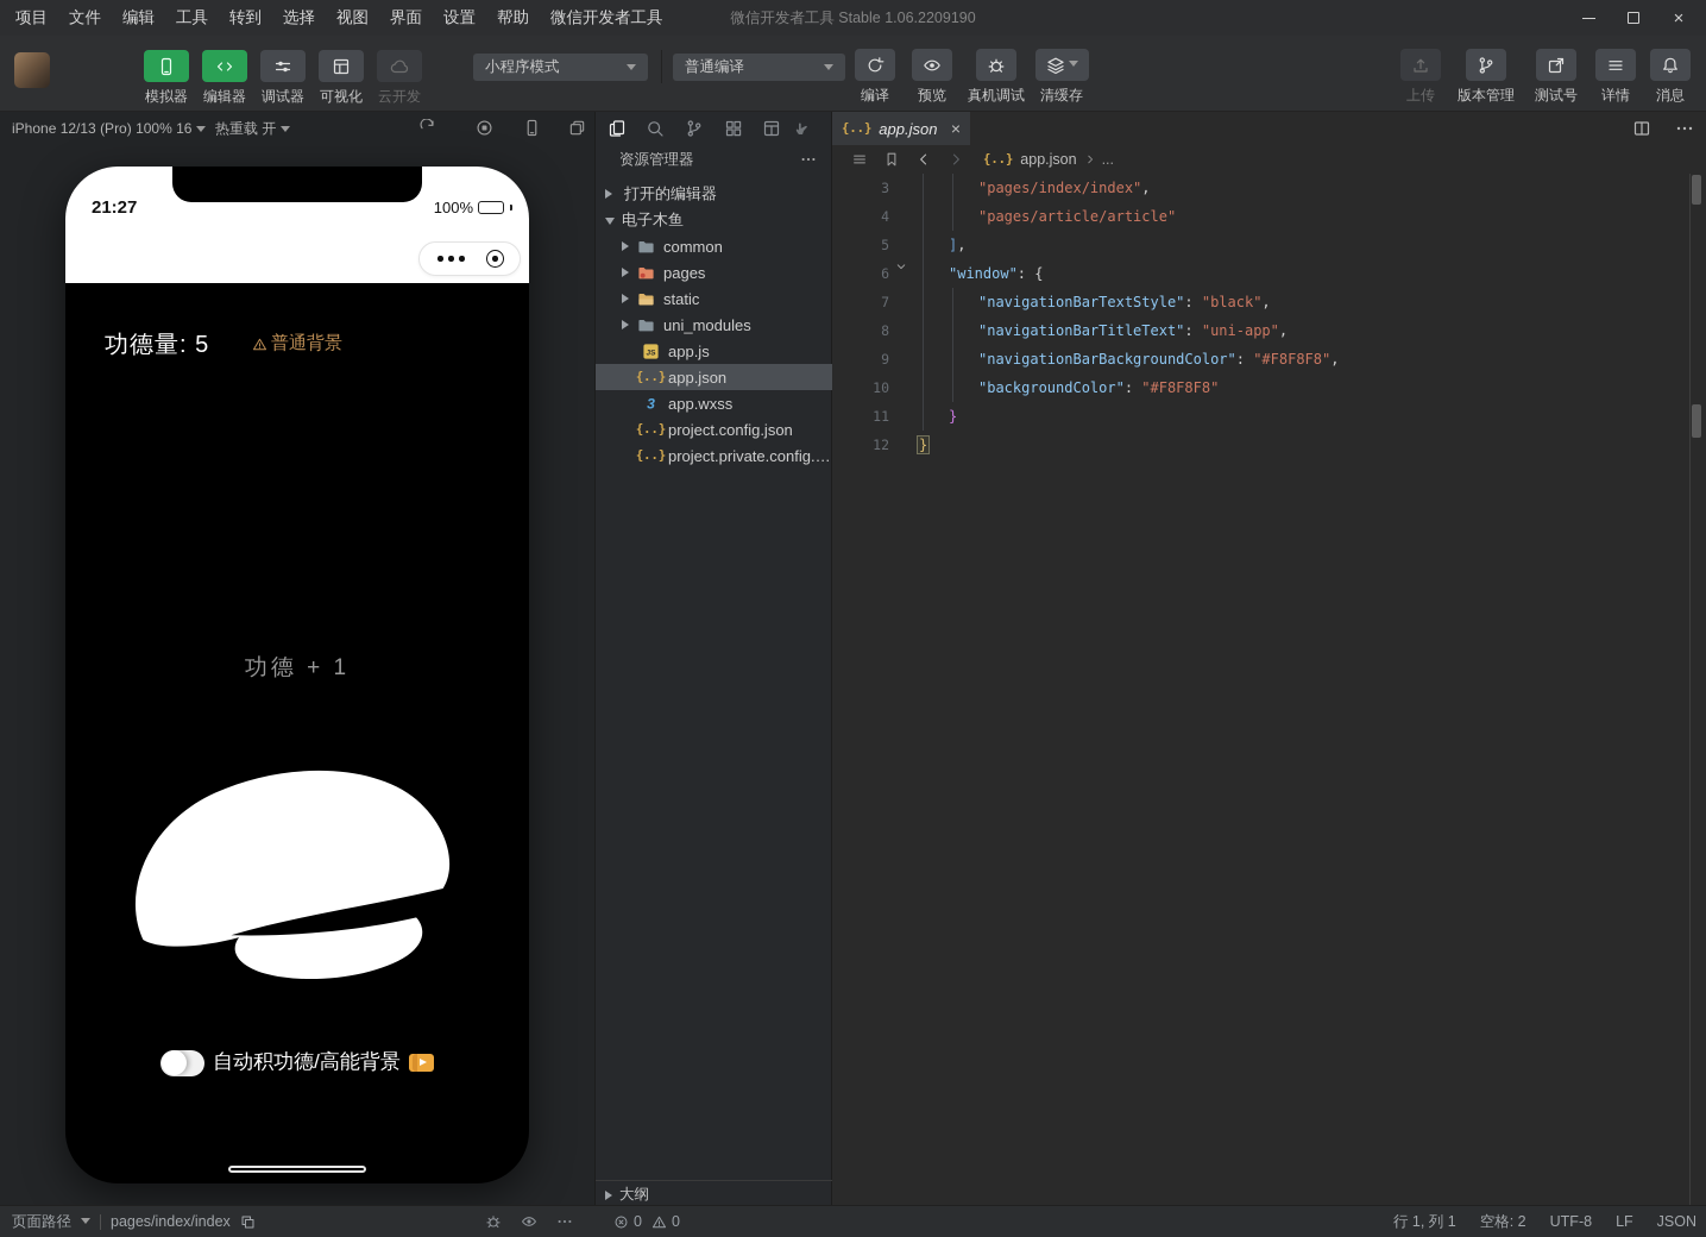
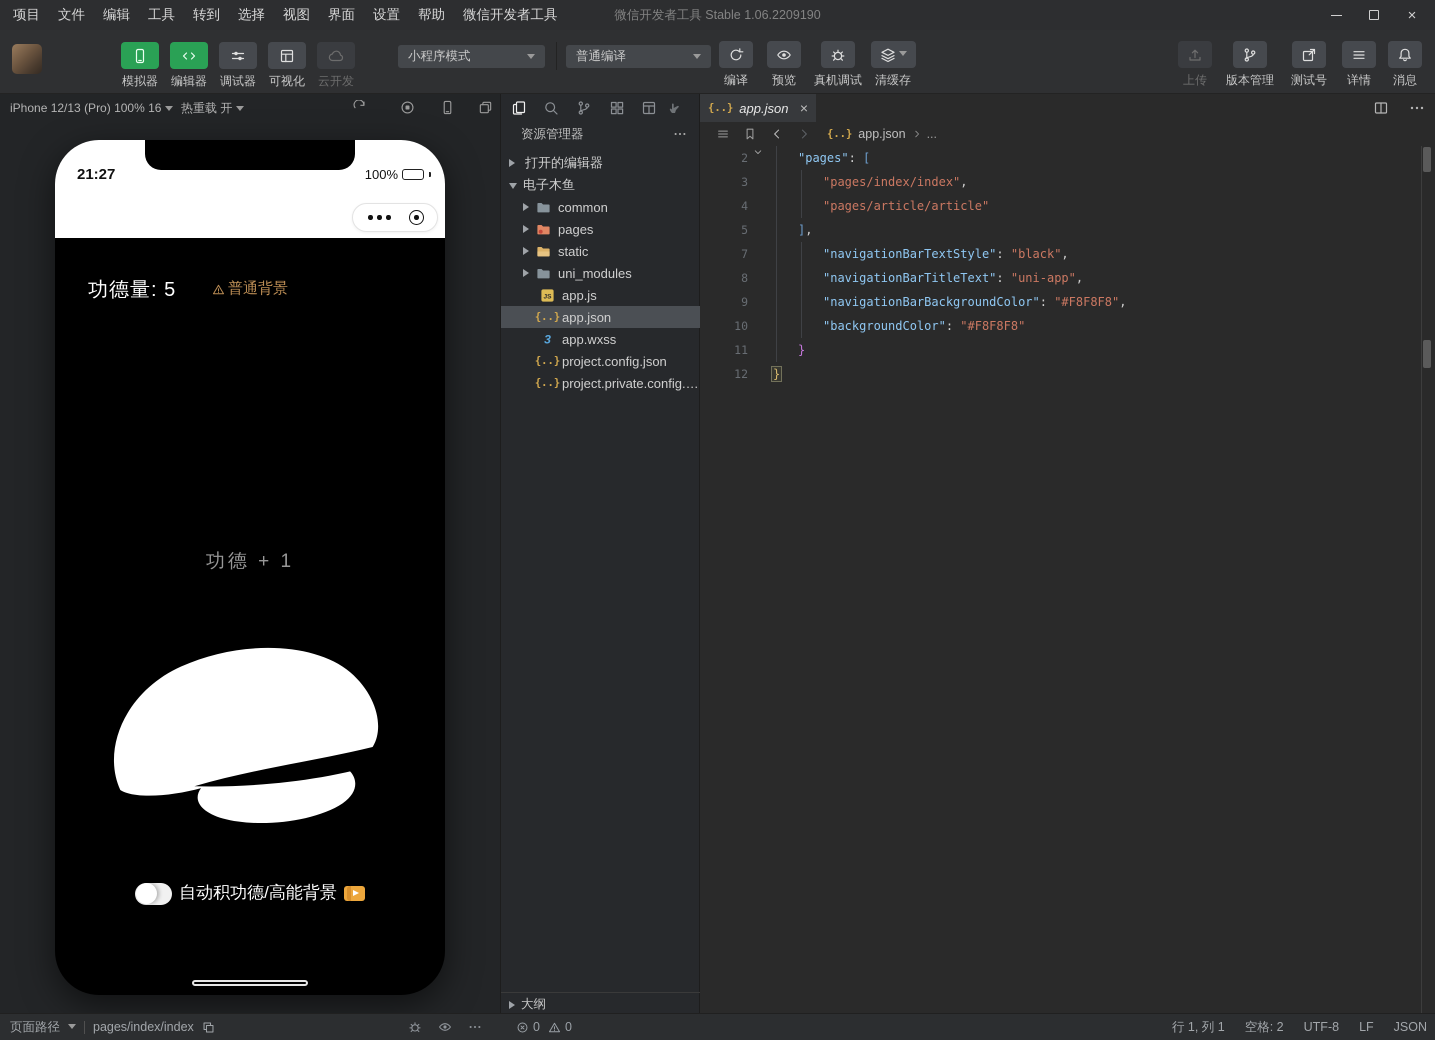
  项目
  文件
  编辑
  工具
  转到
  选择
  视图
  界面
  设置
  帮助
  微信开发者工具
  微信开发者工具 Stable 1.06.2209190
  ×
  模拟器
  编辑器
  调试器
  可视化
  云开发
  小程序模式
  普通编译
  编译
  预览
  真机调试
  清缓存
  上传
  版本管理
  测试号
  详情
  消息
  iPhone 12/13 (Pro) 100% 16
  热重载 开
  21:27
  100%
  功德量: 5
  普通背景
  功德 + 1
  自动积功德/高能背景
  资源管理器
  打开的编辑器
  电子木鱼
  common
  pages
  static
  uni_modules
  app.js
  {..}
  app.json
  3
  app.wxss
  {..}
  project.config.json
  {..}
  project.private.config.js.
  大纲
  {..}
  app.json
  ×
  {..}
  app.json
  ...
+ 2
+ "pages": [
  3
  "pages/index/index",
  4
  "pages/article/article"
  5
  ],
- 6
- "window": {
  7
  "navigationBarTextStyle": "black",
  8
  "navigationBarTitleText": "uni-app",
  9
  "navigationBarBackgroundColor": "#F8F8F8",
  10
  "backgroundColor": "#F8F8F8"
  11
  }
  12
  }
  页面路径
  pages/index/index
  0
  0
  行 1, 列 1
  空格: 2
  UTF-8
  LF
  JSON
